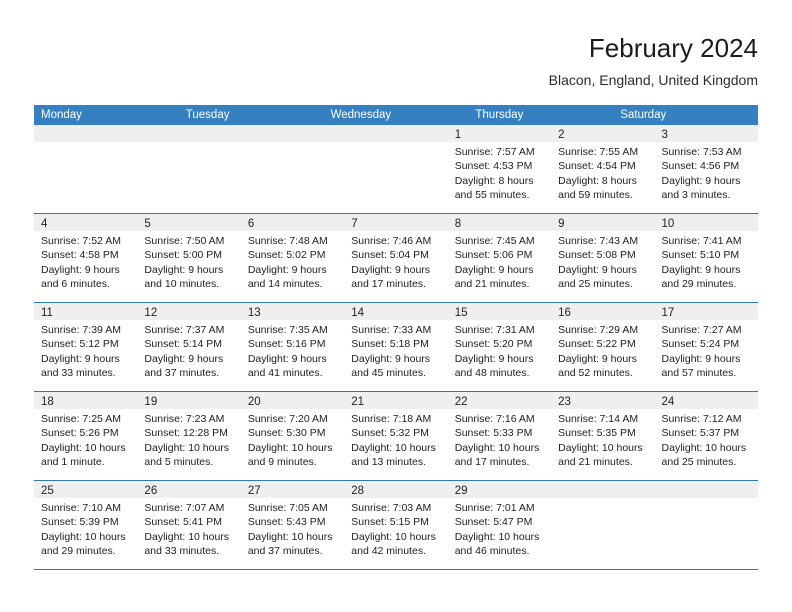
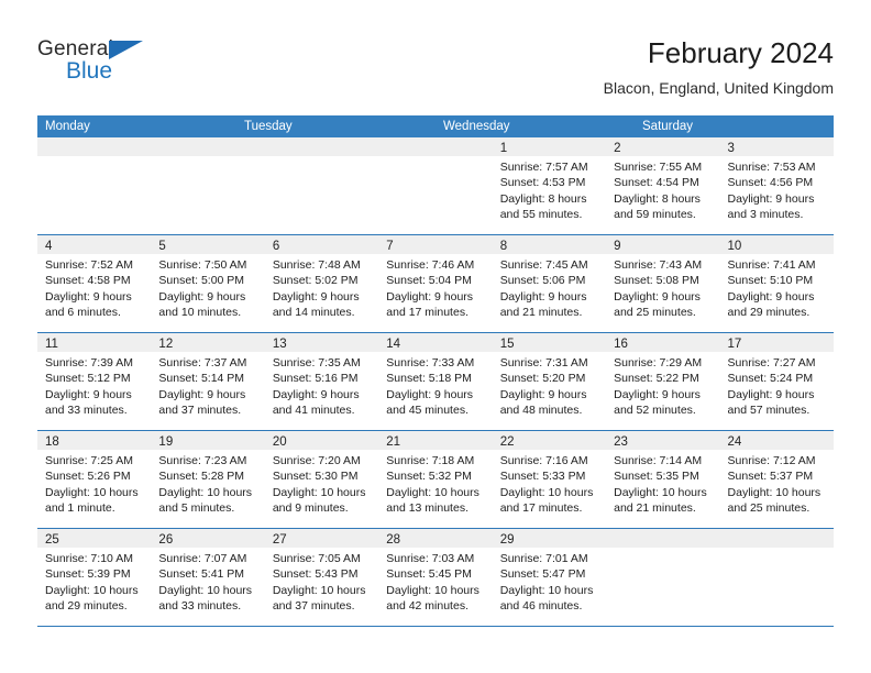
+ General
+ Blue
  February 2024
  Blacon, England, United Kingdom
  Monday
  Tuesday
  Wednesday
- Thursday
  Saturday
  1
  Sunrise: 7:57 AM
  Sunset: 4:53 PM
  Daylight: 8 hours
  and 55 minutes.
  2
  Sunrise: 7:55 AM
  Sunset: 4:54 PM
  Daylight: 8 hours
  and 59 minutes.
  3
  Sunrise: 7:53 AM
  Sunset: 4:56 PM
  Daylight: 9 hours
  and 3 minutes.
  4
  Sunrise: 7:52 AM
  Sunset: 4:58 PM
  Daylight: 9 hours
  and 6 minutes.
  5
  Sunrise: 7:50 AM
  Sunset: 5:00 PM
  Daylight: 9 hours
  and 10 minutes.
  6
  Sunrise: 7:48 AM
  Sunset: 5:02 PM
  Daylight: 9 hours
  and 14 minutes.
  7
  Sunrise: 7:46 AM
  Sunset: 5:04 PM
  Daylight: 9 hours
  and 17 minutes.
  8
  Sunrise: 7:45 AM
  Sunset: 5:06 PM
  Daylight: 9 hours
  and 21 minutes.
  9
  Sunrise: 7:43 AM
  Sunset: 5:08 PM
  Daylight: 9 hours
  and 25 minutes.
  10
  Sunrise: 7:41 AM
  Sunset: 5:10 PM
  Daylight: 9 hours
  and 29 minutes.
  11
  Sunrise: 7:39 AM
  Sunset: 5:12 PM
  Daylight: 9 hours
  and 33 minutes.
  12
  Sunrise: 7:37 AM
  Sunset: 5:14 PM
  Daylight: 9 hours
  and 37 minutes.
  13
  Sunrise: 7:35 AM
  Sunset: 5:16 PM
  Daylight: 9 hours
  and 41 minutes.
  14
  Sunrise: 7:33 AM
  Sunset: 5:18 PM
  Daylight: 9 hours
  and 45 minutes.
  15
  Sunrise: 7:31 AM
  Sunset: 5:20 PM
  Daylight: 9 hours
  and 48 minutes.
  16
  Sunrise: 7:29 AM
  Sunset: 5:22 PM
  Daylight: 9 hours
  and 52 minutes.
  17
  Sunrise: 7:27 AM
  Sunset: 5:24 PM
  Daylight: 9 hours
  and 57 minutes.
  18
  Sunrise: 7:25 AM
  Sunset: 5:26 PM
  Daylight: 10 hours
  and 1 minute.
  19
  Sunrise: 7:23 AM
- Sunset: 12:28 PM
+ Sunset: 5:28 PM
  Daylight: 10 hours
  and 5 minutes.
  20
  Sunrise: 7:20 AM
  Sunset: 5:30 PM
  Daylight: 10 hours
  and 9 minutes.
  21
  Sunrise: 7:18 AM
  Sunset: 5:32 PM
  Daylight: 10 hours
  and 13 minutes.
  22
  Sunrise: 7:16 AM
  Sunset: 5:33 PM
  Daylight: 10 hours
  and 17 minutes.
  23
  Sunrise: 7:14 AM
  Sunset: 5:35 PM
  Daylight: 10 hours
  and 21 minutes.
  24
  Sunrise: 7:12 AM
  Sunset: 5:37 PM
  Daylight: 10 hours
  and 25 minutes.
  25
  Sunrise: 7:10 AM
  Sunset: 5:39 PM
  Daylight: 10 hours
  and 29 minutes.
  26
  Sunrise: 7:07 AM
  Sunset: 5:41 PM
  Daylight: 10 hours
  and 33 minutes.
  27
  Sunrise: 7:05 AM
  Sunset: 5:43 PM
  Daylight: 10 hours
  and 37 minutes.
  28
  Sunrise: 7:03 AM
- Sunset: 5:15 PM
+ Sunset: 5:45 PM
  Daylight: 10 hours
  and 42 minutes.
  29
  Sunrise: 7:01 AM
  Sunset: 5:47 PM
  Daylight: 10 hours
  and 46 minutes.
